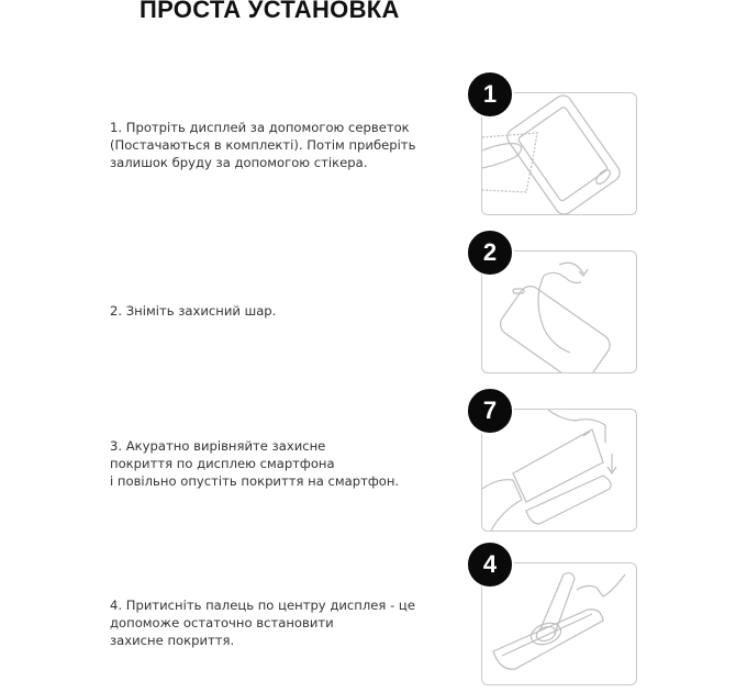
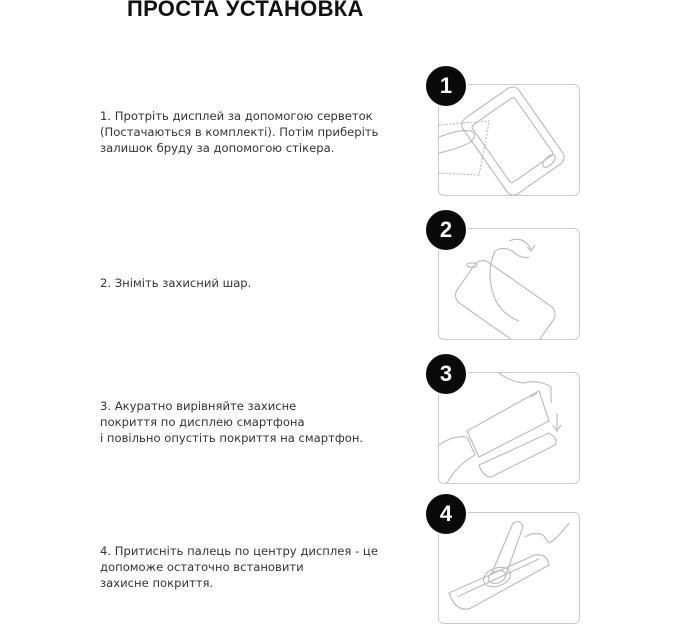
  ПРОСТА УСТАНОВКА
  1. Протріть дисплей за допомогою серветок
  (Постачаються в комплекті). Потім приберіть
  залишок бруду за допомогою стікера.
  1
  2. Зніміть захисний шар.
  2
  3. Акуратно вирівняйте захисне
  покриття по дисплею смартфона
  і повільно опустіть покриття на смартфон.
- 7
+ 3
  4. Притисніть палець по центру дисплея - це
  допоможе остаточно встановити
  захисне покриття.
  4
